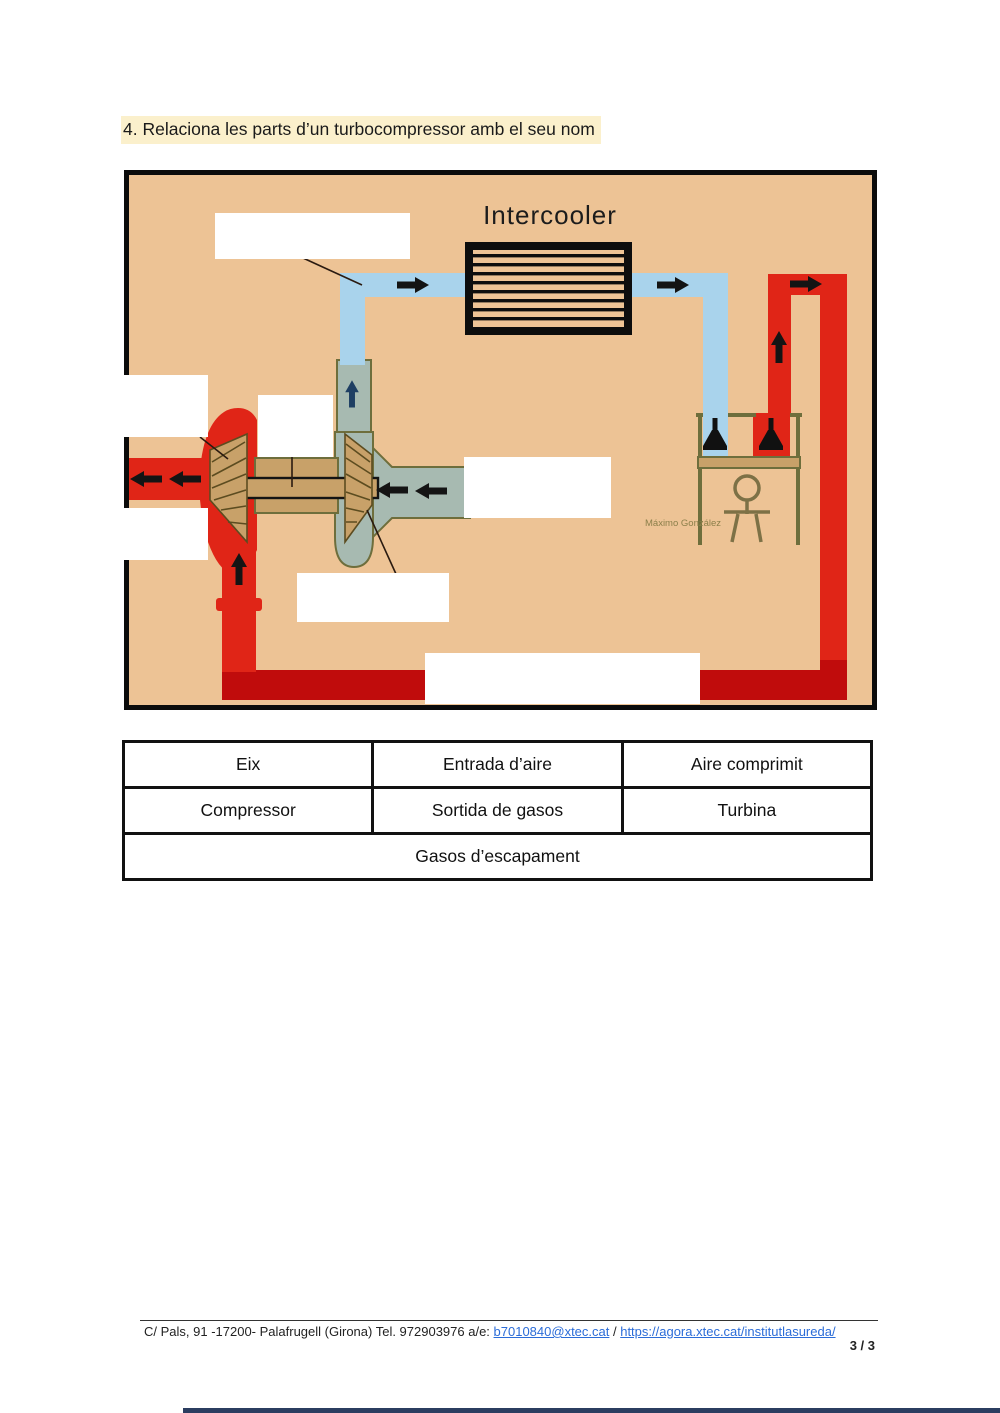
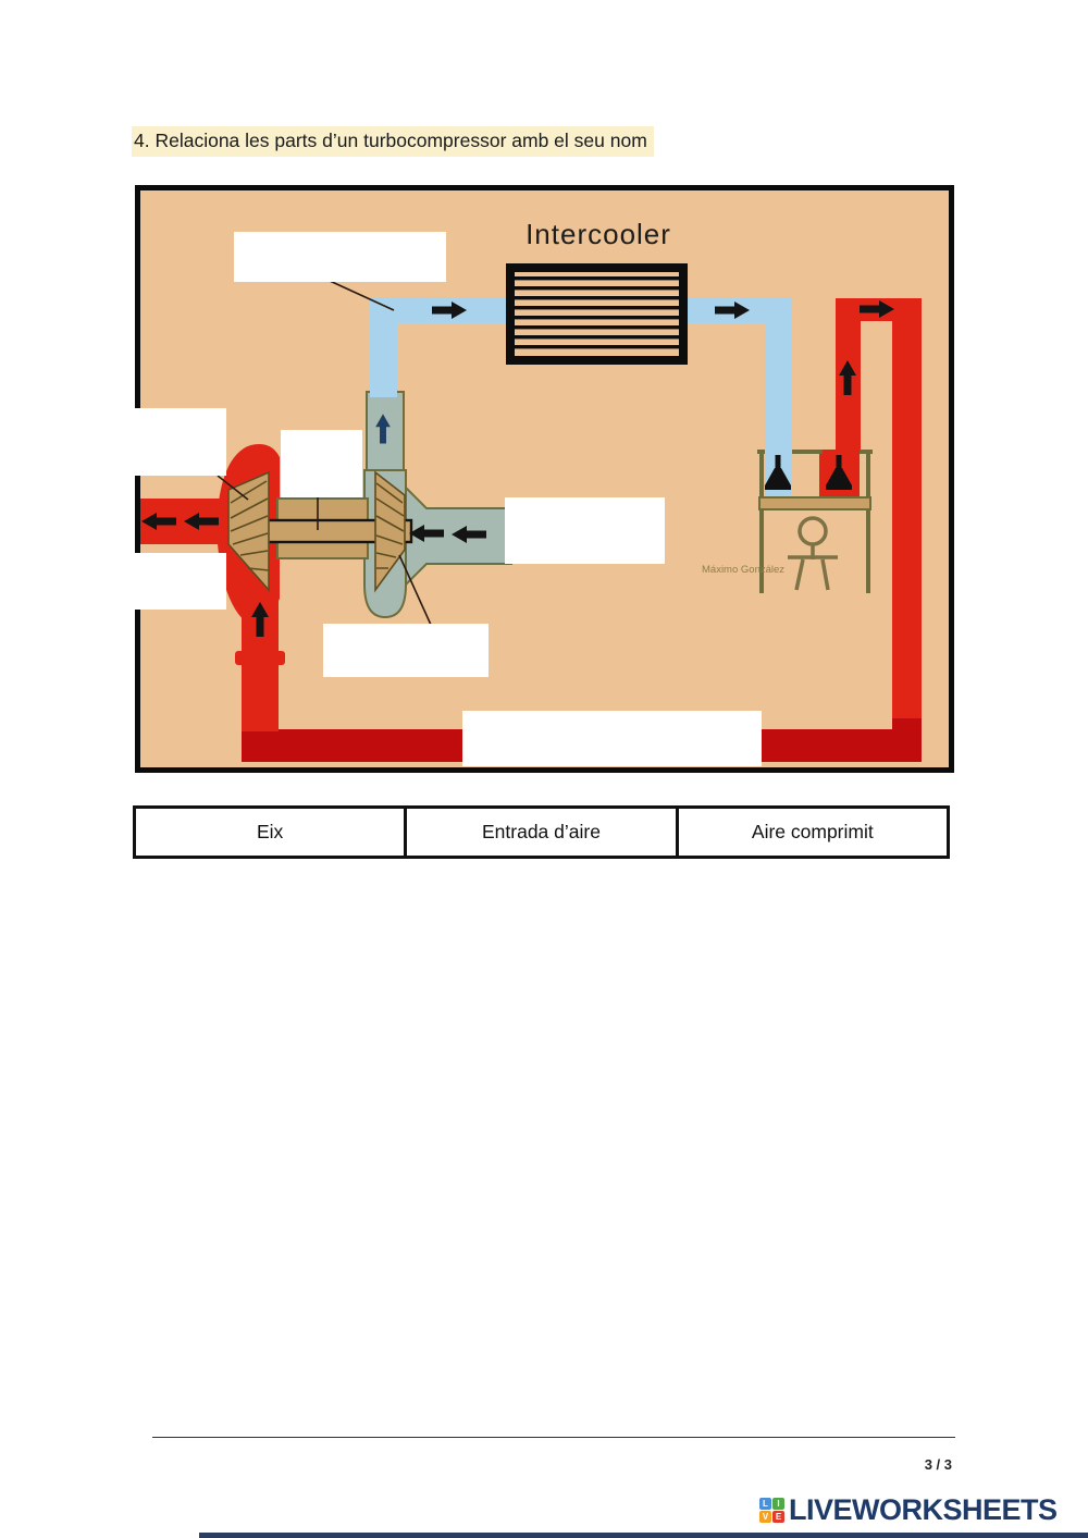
  4. Relaciona les parts d’un turbocompressor amb el seu nom
  Intercooler
  Máximo González
  Eix	Entrada d’aire	Aire comprimit
- Compressor	Sortida de gasos	Turbina
- Gasos d’escapament
- C/ Pals, 91 -17200- Palafrugell (Girona) Tel. 972903976 a/e: b7010840@xtec.cat / https://agora.xtec.cat/institutlasureda/
  3 / 3
+ L
+ I
+ V
+ E
+ LIVEWORKSHEETS
